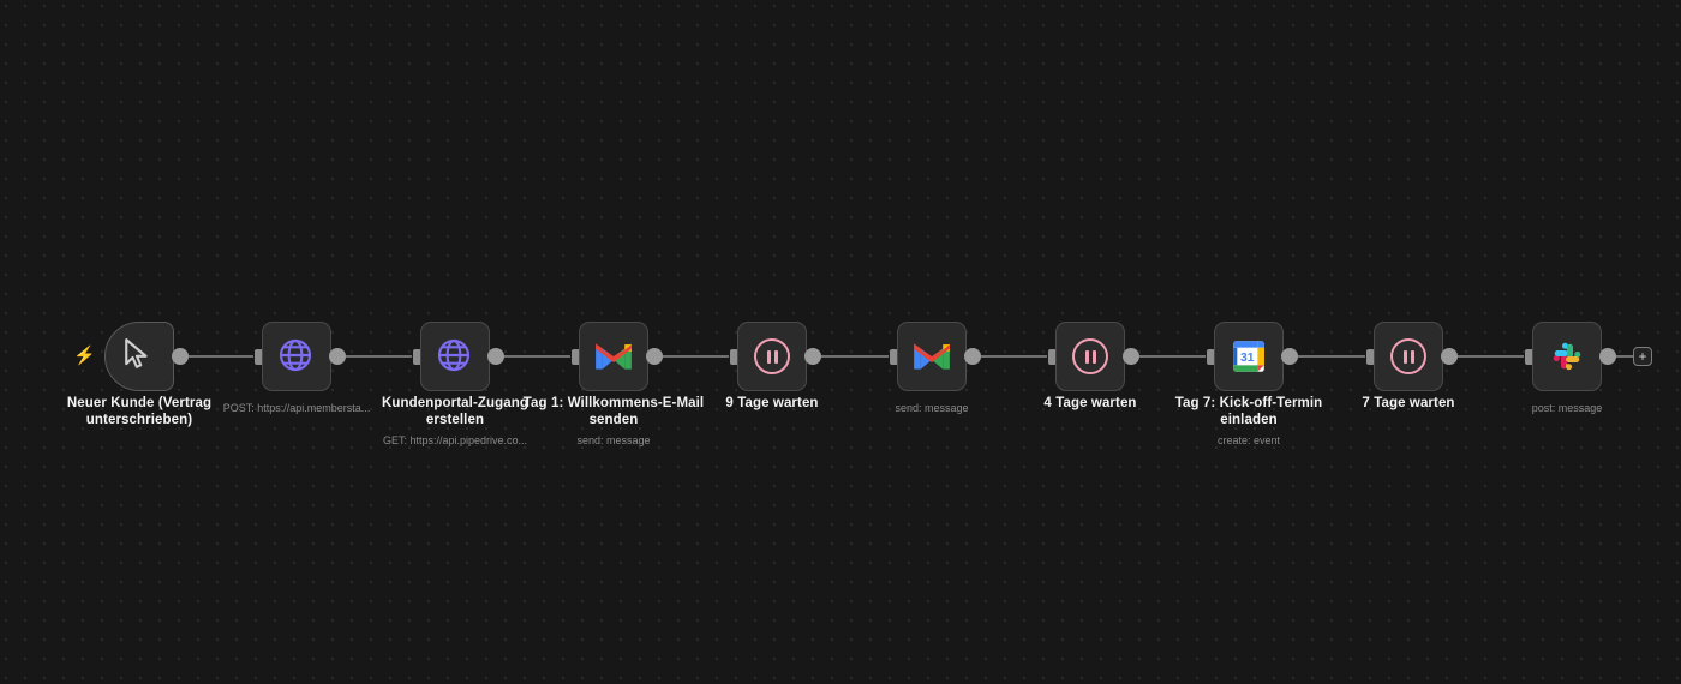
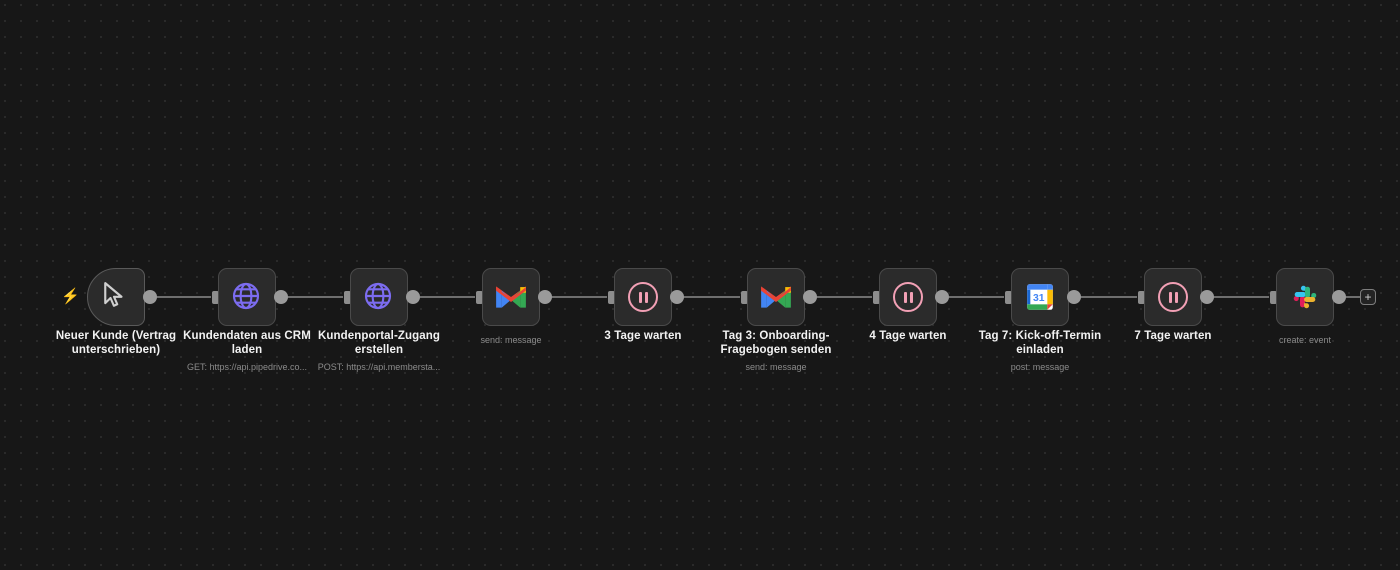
  ⚡
  Neuer Kunde (Vertrag unterschrieben)
+ Kundendaten aus CRM laden
- POST: https://api.membersta...
+ GET: https://api.pipedrive.co...
  Kundenportal-Zugang erstellen
- GET: https://api.pipedrive.co...
+ POST: https://api.membersta...
- Tag 1: Willkommens-E-Mail senden
  send: message
- 9 Tage warten
+ 3 Tage warten
+ Tag 3: Onboarding-Fragebogen senden
  send: message
  4 Tage warten
  31
  Tag 7: Kick-off-Termin einladen
- create: event
+ post: message
  7 Tage warten
- post: message
+ create: event
  +
